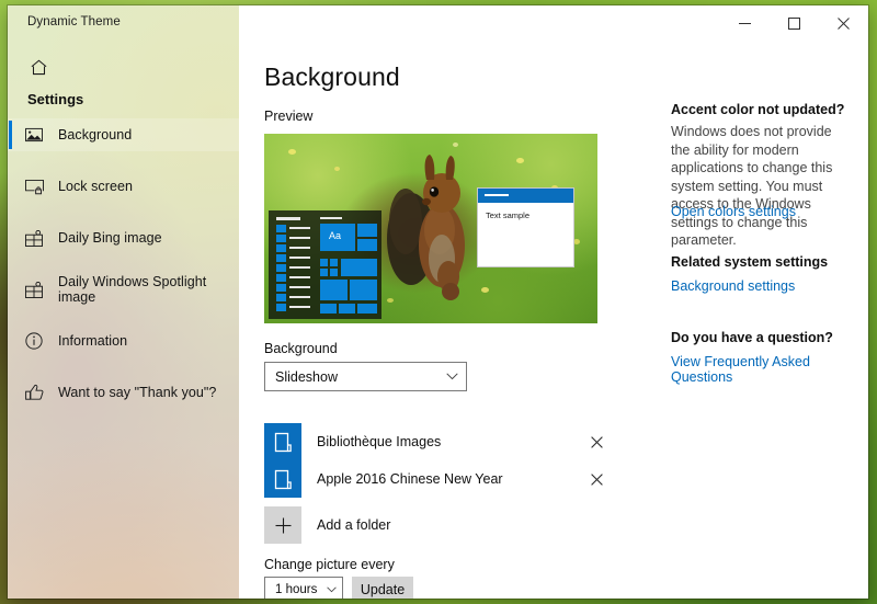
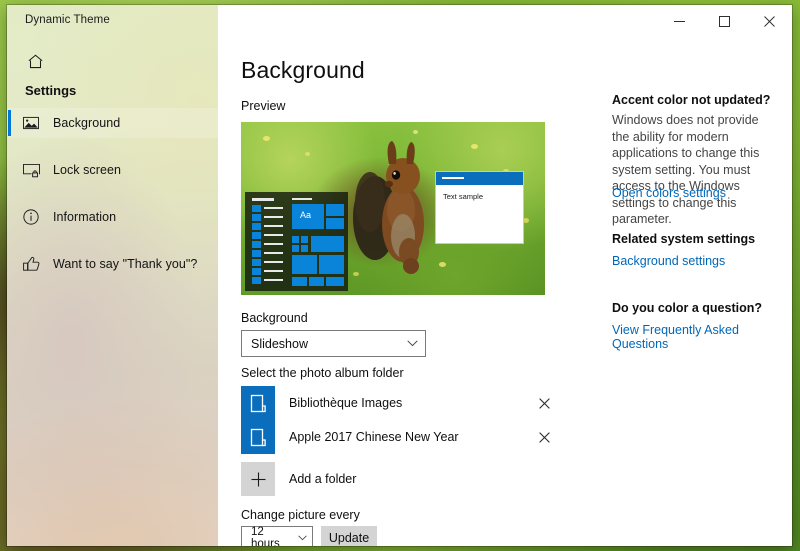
  Dynamic Theme
  Settings
  Background
  Lock screen
- Daily Bing image
- Daily Windows Spotlight image
  Information
  Want to say "Thank you"?
  Background
  Preview
  Aa
  Text sample
  Background
  Slideshow
+ Select the photo album folder
  Bibliothèque Images
- Apple 2016 Chinese New Year
+ Apple 2017 Chinese New Year
  Add a folder
  Change picture every
- 1 hours
+ 12 hours
  Update
  Accent color not updated?
  Windows does not provide the ability for modern applications to change this system setting. You must access to the Windows settings to change this parameter.
  Open colors settings
  Related system settings
  Background settings
- Do you have a question?
+ Do you color a question?
  View Frequently Asked Questions
